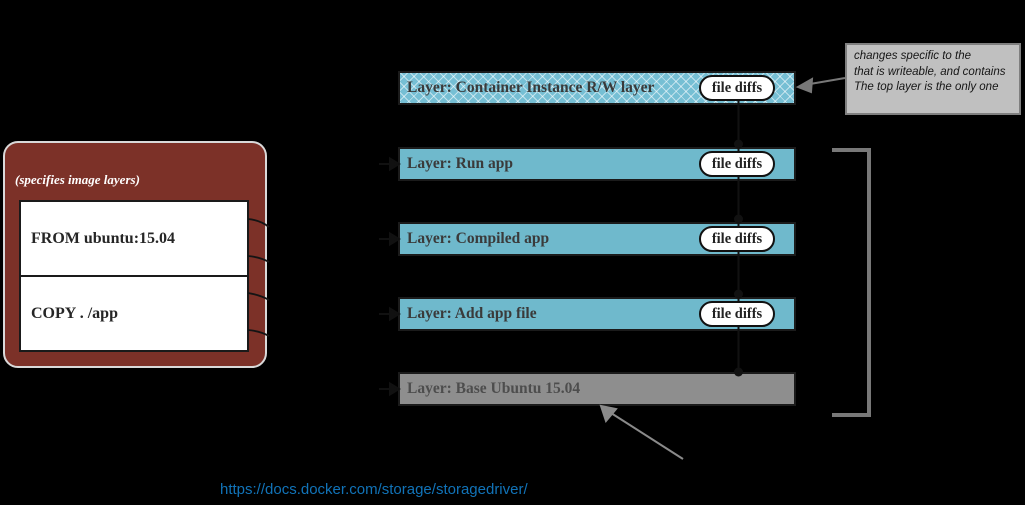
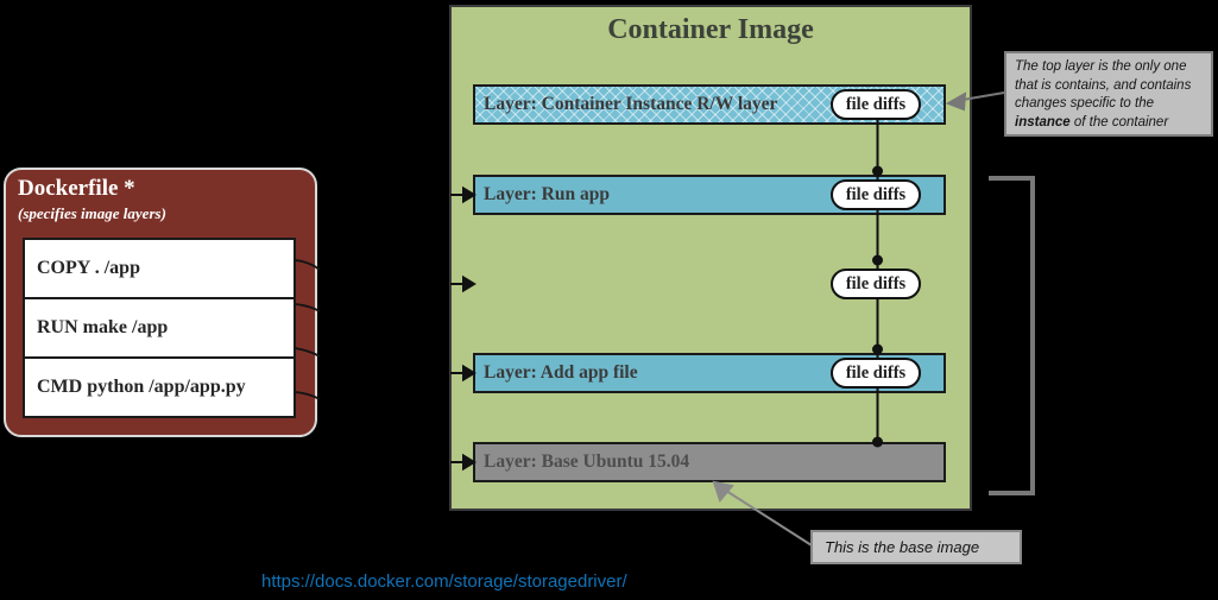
+ Container Image
  Layer: Container Instance R/W layer
  Layer: Run app
- Layer: Compiled app
  Layer: Add app file
  Layer: Base Ubuntu 15.04
  file diffs
  file diffs
  file diffs
  file diffs
+ Dockerfile *
  (specifies image layers)
- FROM ubuntu:15.04
  COPY . /app
+ RUN make /app
+ CMD python /app/app.py
- changes specific to the
+ The top layer is the only one
- that is writeable, and contains
+ that is contains, and contains
- The top layer is the only one
+ changes specific to the
+ instance of the container
+ This is the base image
  https://docs.docker.com/storage/storagedriver/
